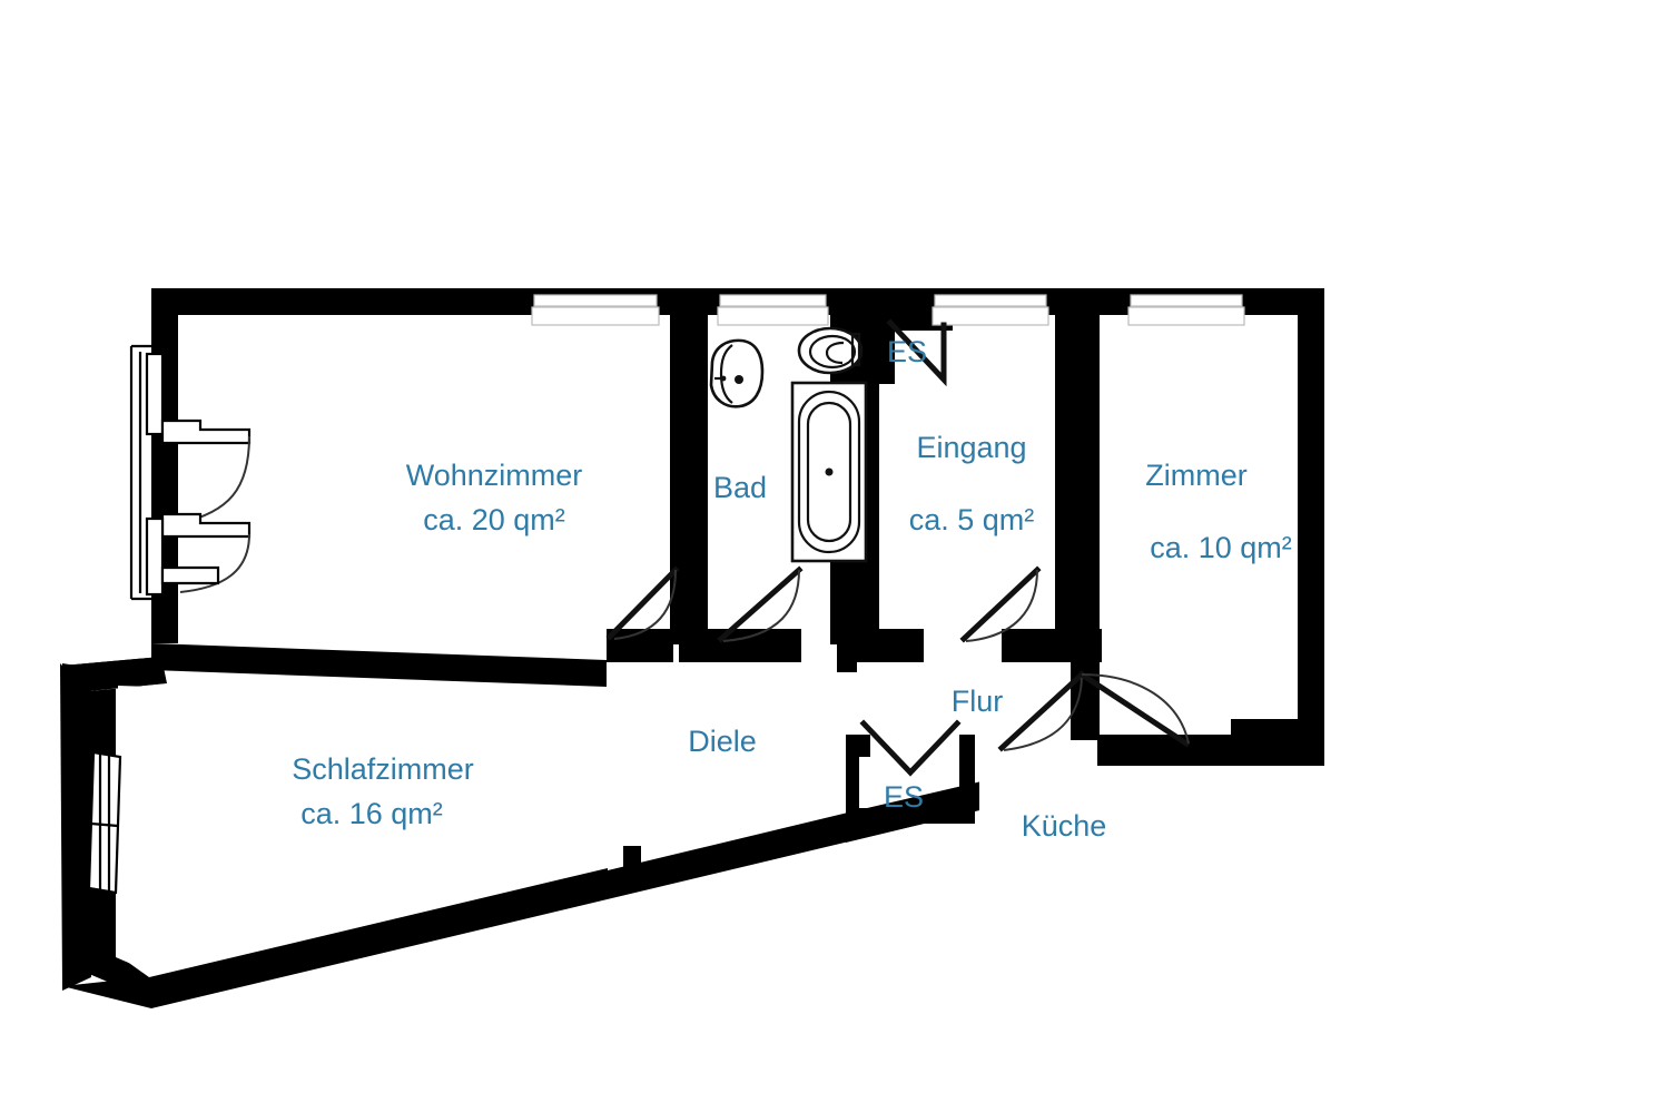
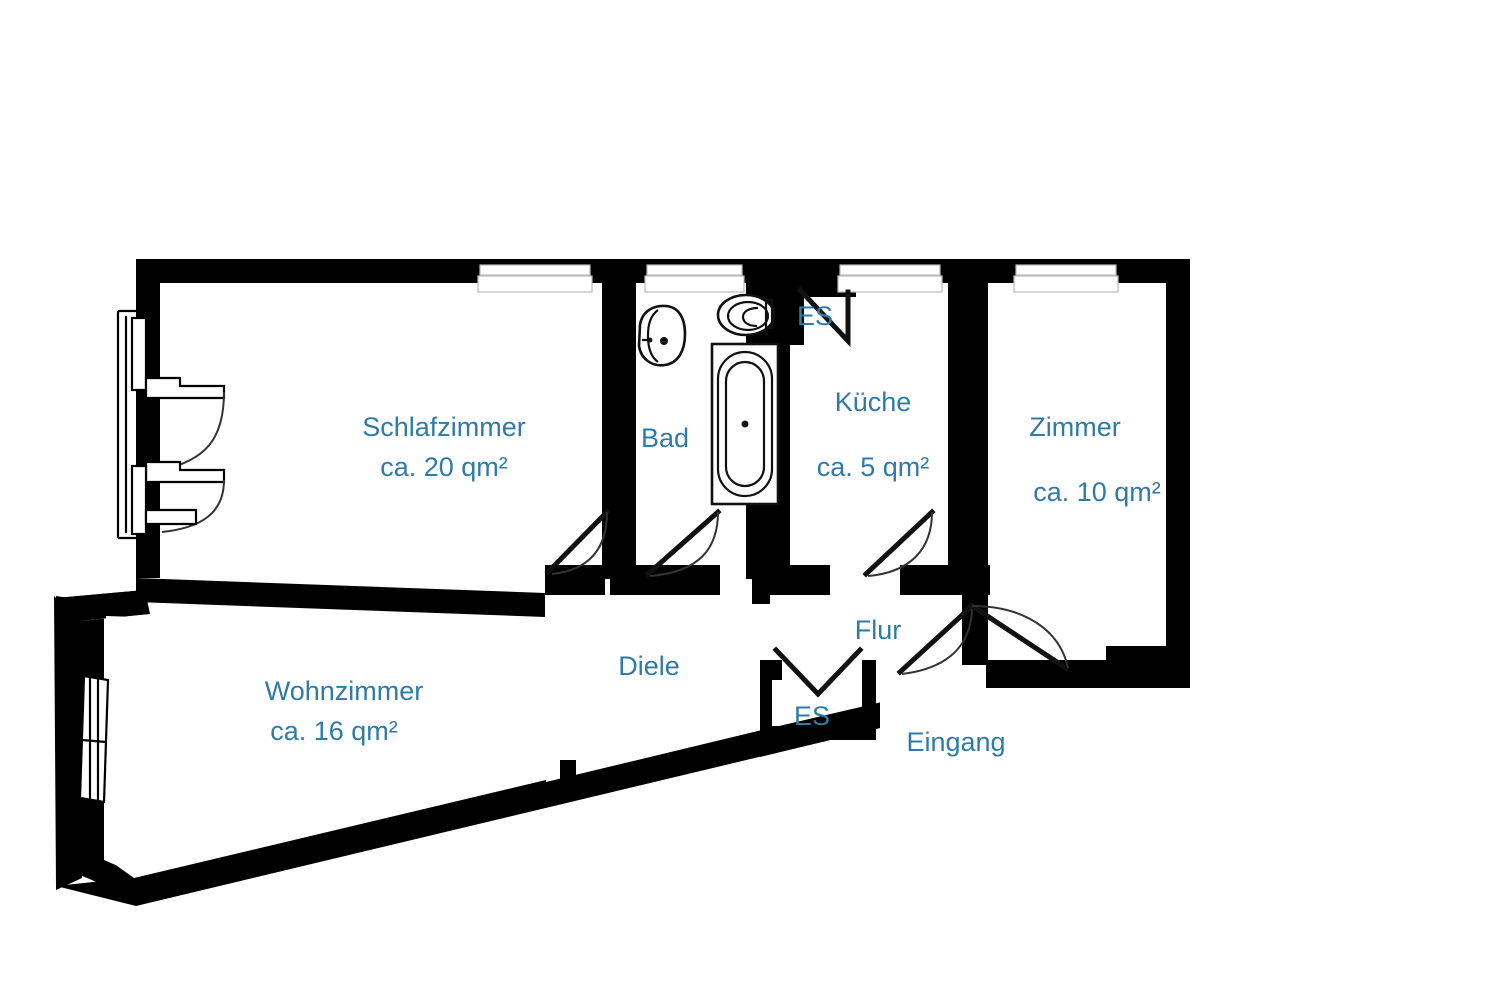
- Wohnzimmer
+ Schlafzimmer
  ca. 20 qm²
  Bad
- Eingang
+ Küche
  ca. 5 qm²
  Zimmer
  ca. 10 qm²
- Schlafzimmer
+ Wohnzimmer
  ca. 16 qm²
  Diele
  Flur
- Küche
+ Eingang
  ES
  ES
